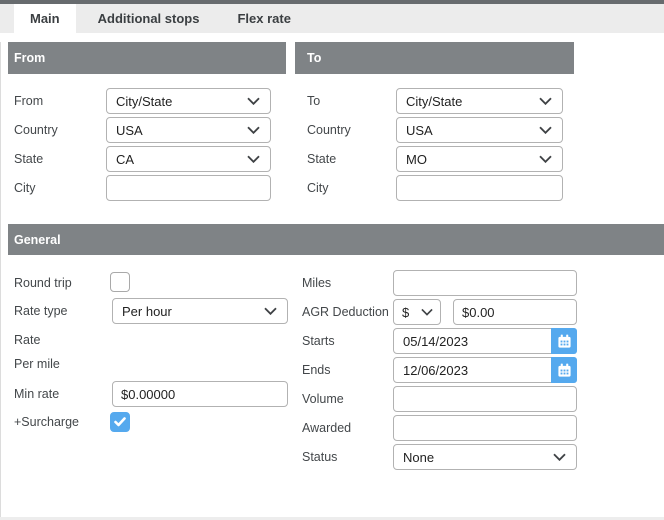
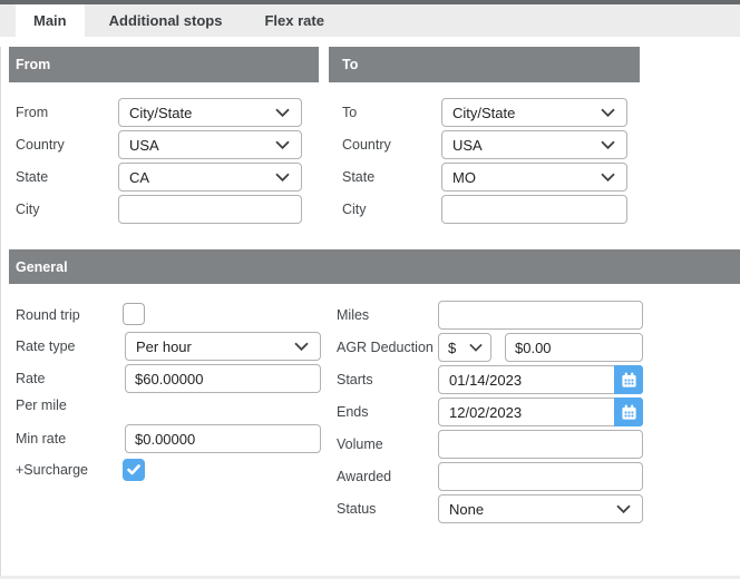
  Main
  Additional stops
  Flex rate
  From
  To
  General
  From
  City/State
  Country
  USA
  State
  CA
  City
  To
  City/State
  Country
  USA
  State
  MO
  City
  Round trip
  Rate type
  Per hour
  Rate
+ $60.00000
  Per mile
  Min rate
  $0.00000
  +Surcharge
  Miles
  AGR Deduction
  $
  $0.00
  Starts
- 05/14/2023
+ 01/14/2023
  Ends
- 12/06/2023
+ 12/02/2023
  Volume
  Awarded
  Status
  None
